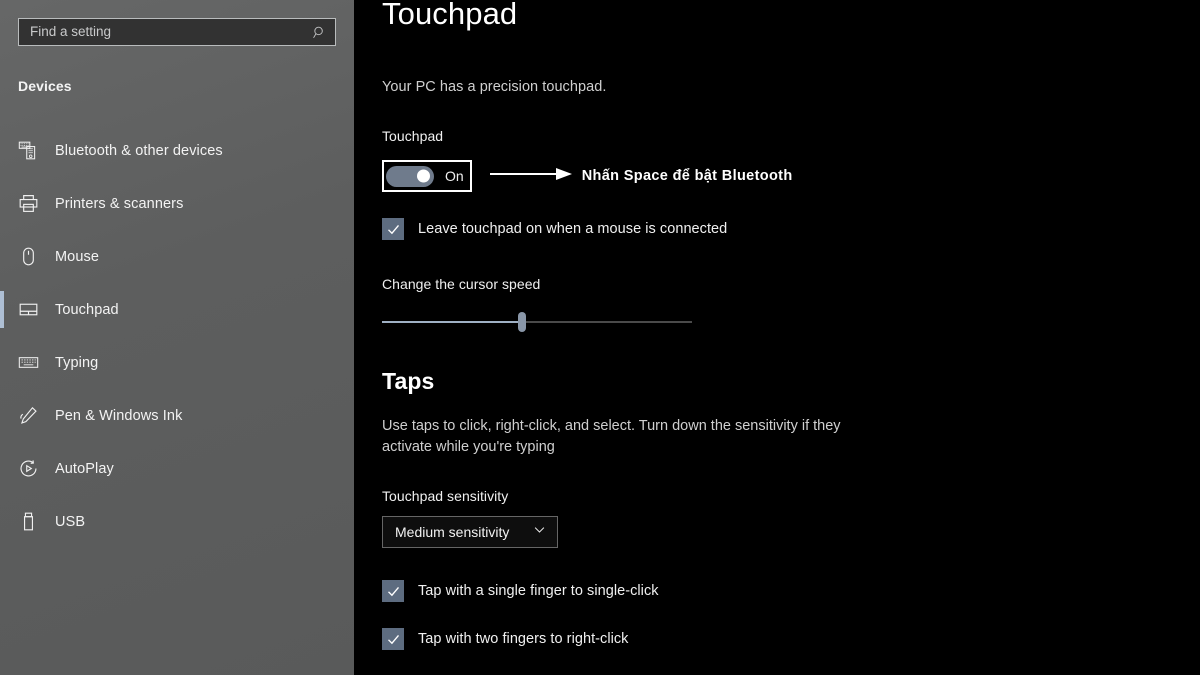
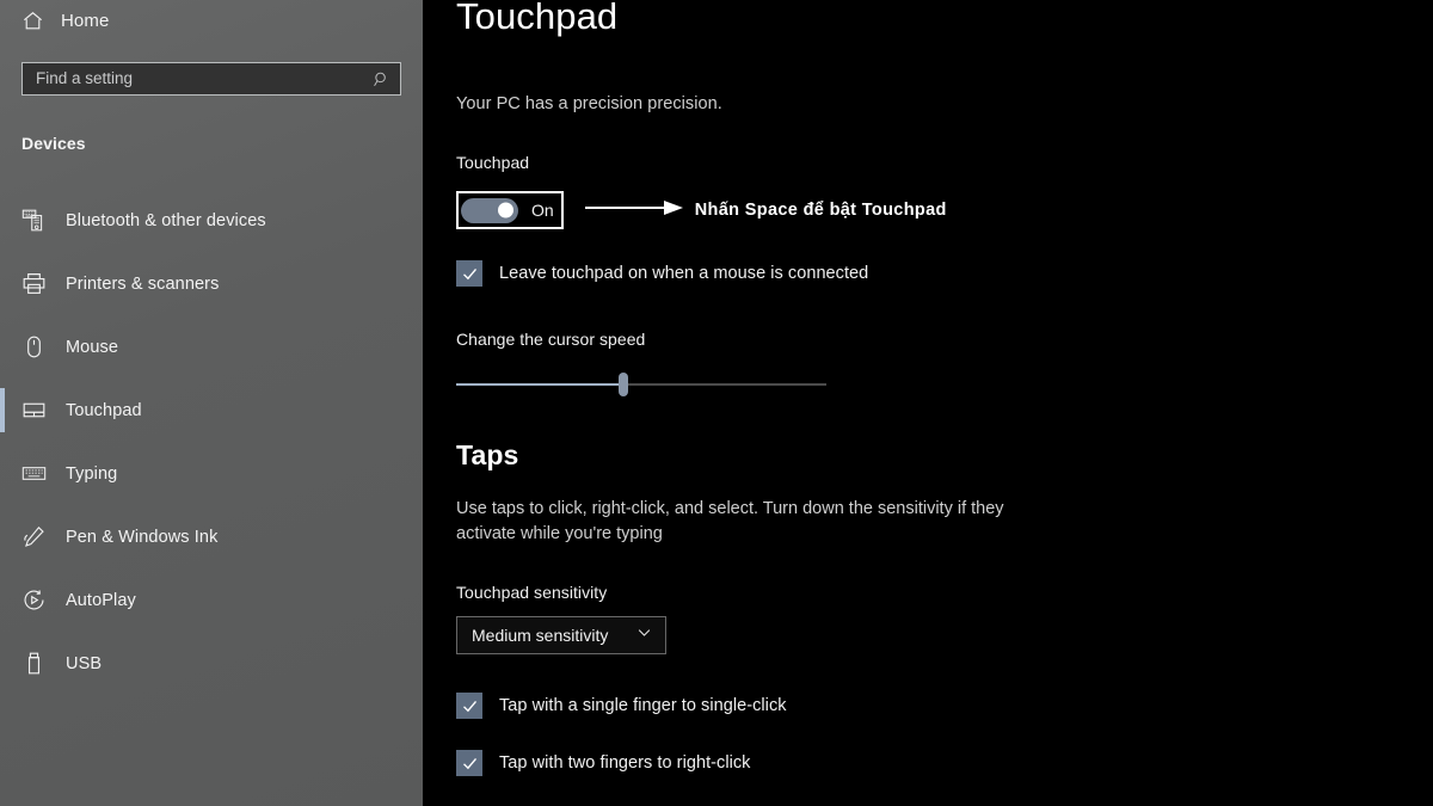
+ Home
  Find a setting
  Devices
  Bluetooth & other devices
  Printers & scanners
  Mouse
  Touchpad
  Typing
  Pen & Windows Ink
  AutoPlay
  USB
  Touchpad
- Your PC has a precision touchpad.
+ Your PC has a precision precision.
  Touchpad
  On
- Nhấn Space để bật Bluetooth
+ Nhấn Space để bật Touchpad
  Leave touchpad on when a mouse is connected
  Change the cursor speed
  Taps
  Use taps to click, right-click, and select. Turn down the sensitivity if they activate while you're typing
  Touchpad sensitivity
  Medium sensitivity
  Tap with a single finger to single-click
  Tap with two fingers to right-click
